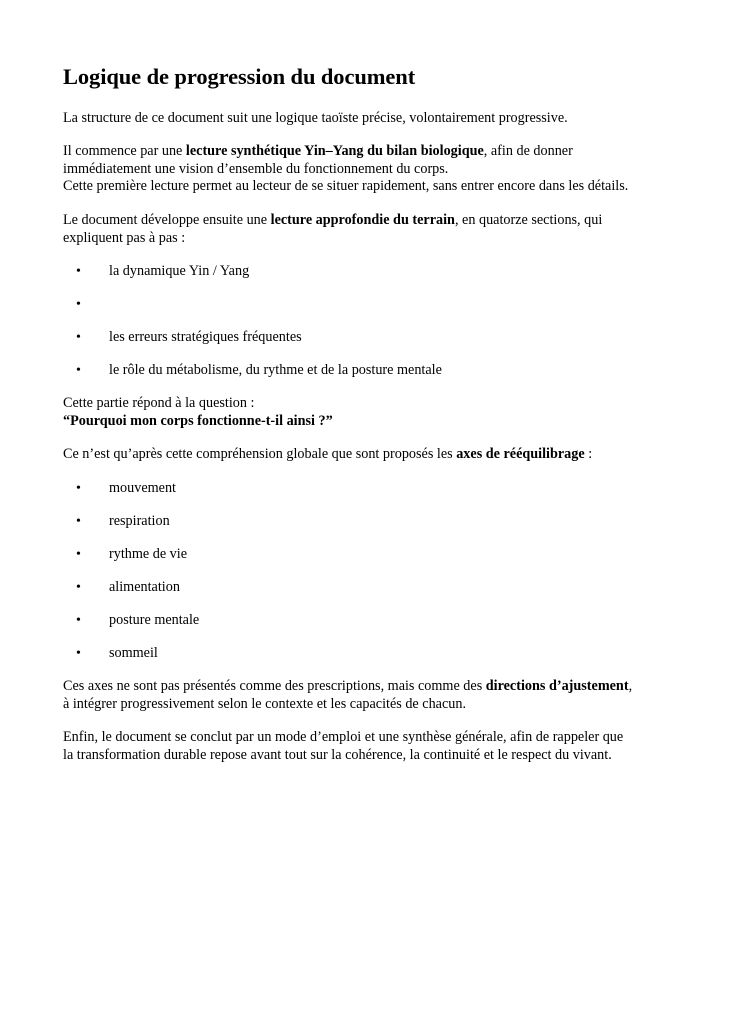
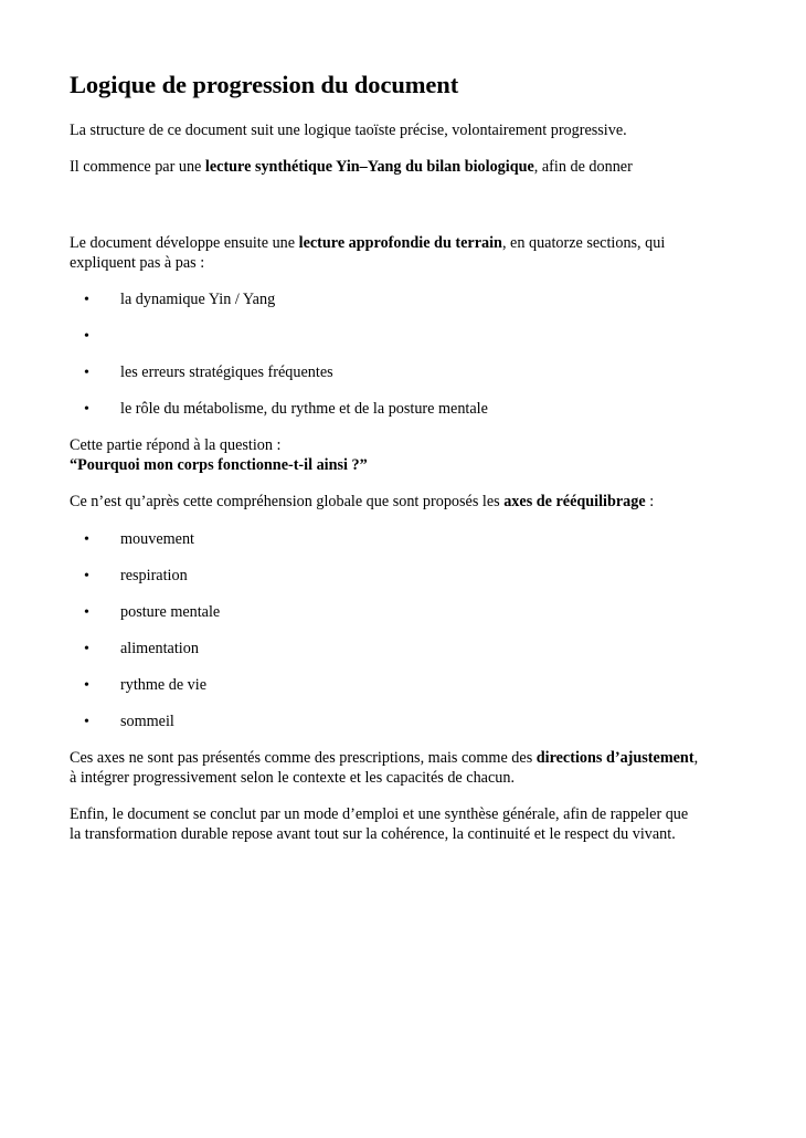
  Logique de progression du document
  La structure de ce document suit une logique taoïste précise, volontairement progressive.
  Il commence par une lecture synthétique Yin–Yang du bilan biologique, afin de donner
- immédiatement une vision d’ensemble du fonctionnement du corps.
- Cette première lecture permet au lecteur de se situer rapidement, sans entrer encore dans les détails.
  Le document développe ensuite une lecture approfondie du terrain, en quatorze sections, qui
  expliquent pas à pas :
  •
  la dynamique Yin / Yang
  •
  •
  les erreurs stratégiques fréquentes
  •
  le rôle du métabolisme, du rythme et de la posture mentale
  Cette partie répond à la question :
  “Pourquoi mon corps fonctionne-t-il ainsi ?”
  Ce n’est qu’après cette compréhension globale que sont proposés les axes de rééquilibrage :
  •
  mouvement
  •
  respiration
  •
- rythme de vie
+ posture mentale
  •
  alimentation
  •
- posture mentale
+ rythme de vie
  •
  sommeil
  Ces axes ne sont pas présentés comme des prescriptions, mais comme des directions d’ajustement,
  à intégrer progressivement selon le contexte et les capacités de chacun.
  Enfin, le document se conclut par un mode d’emploi et une synthèse générale, afin de rappeler que
  la transformation durable repose avant tout sur la cohérence, la continuité et le respect du vivant.
